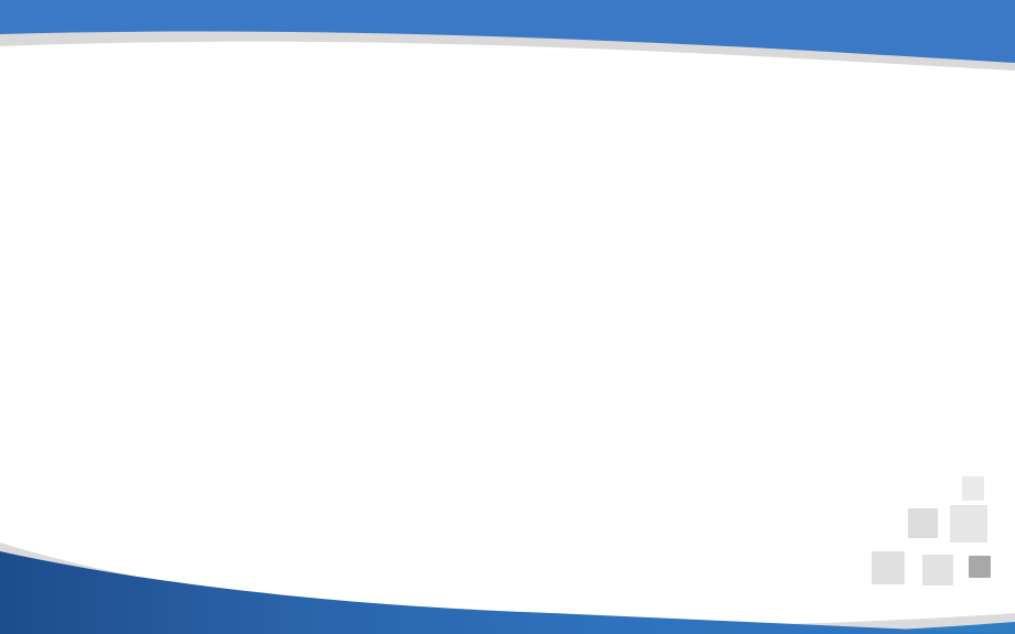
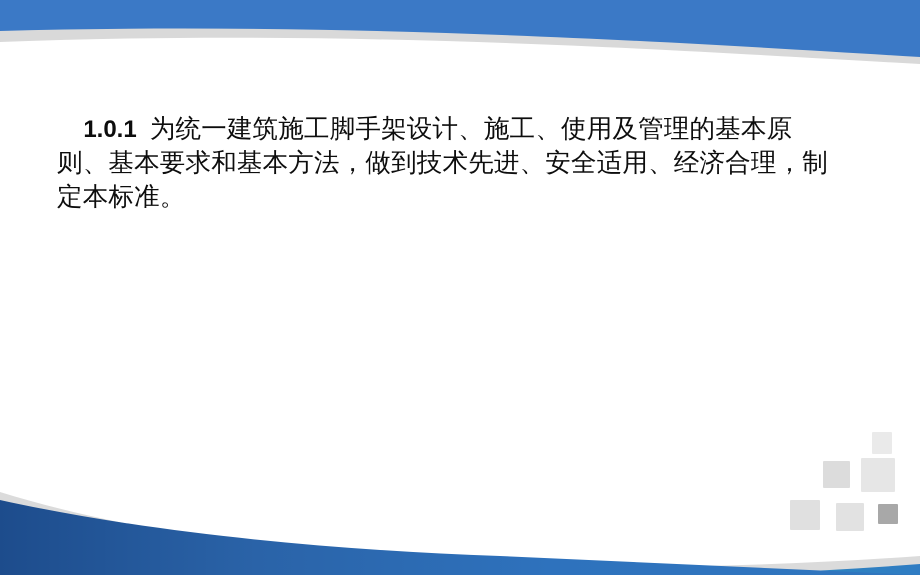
+ 1.0.1 为统一建筑施工脚手架设计、施工、使用及管理的基本原则、基本要求和基本方法，做到技术先进、安全适用、经济合理，制定本标准。
